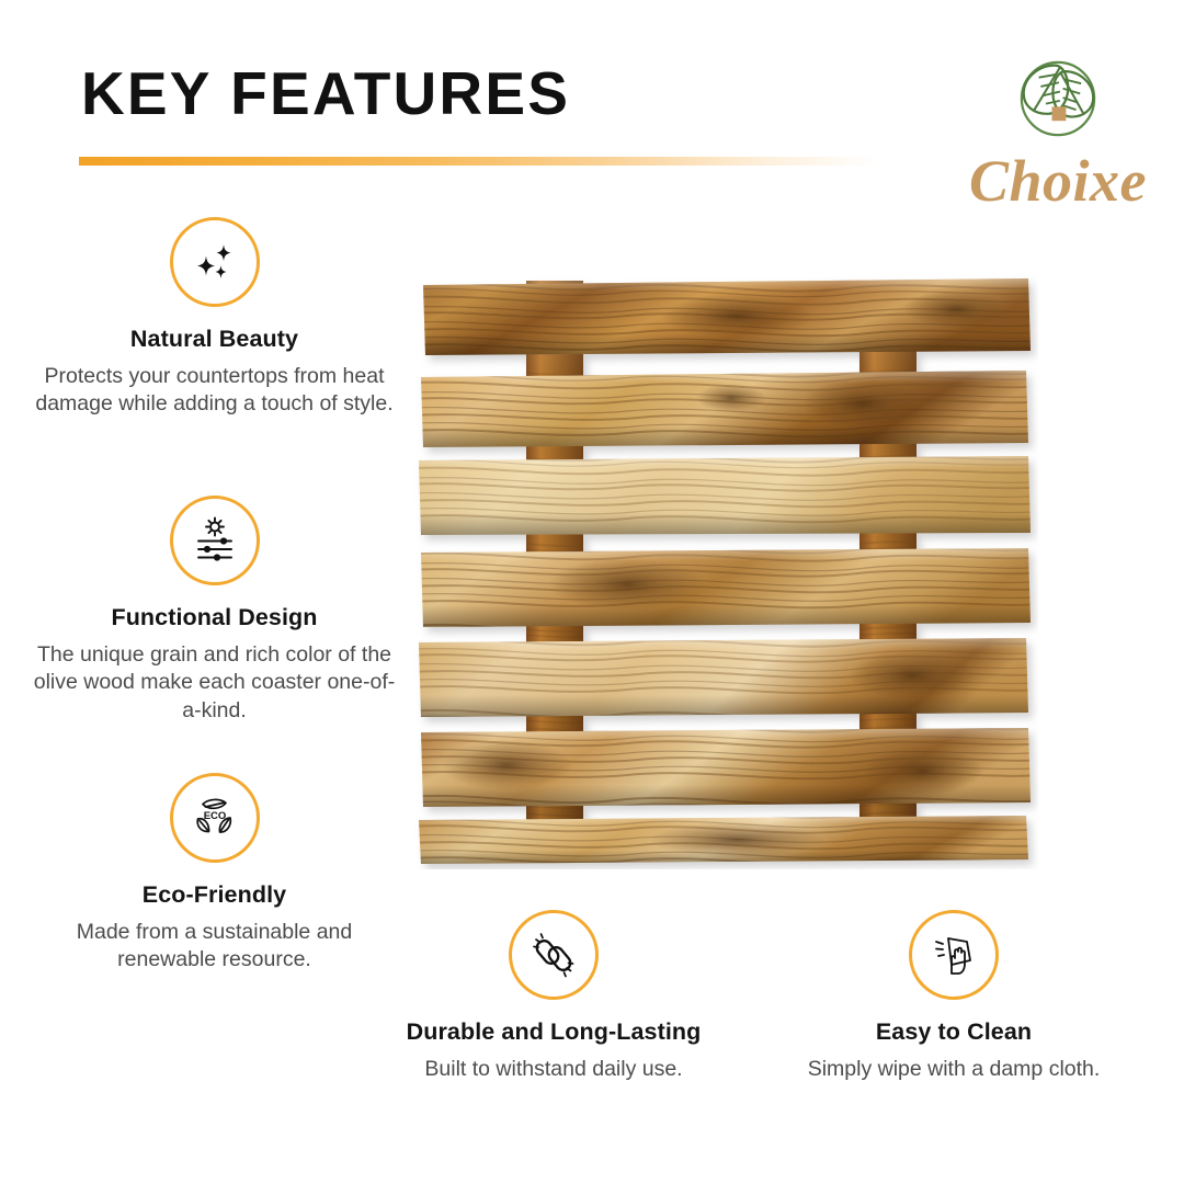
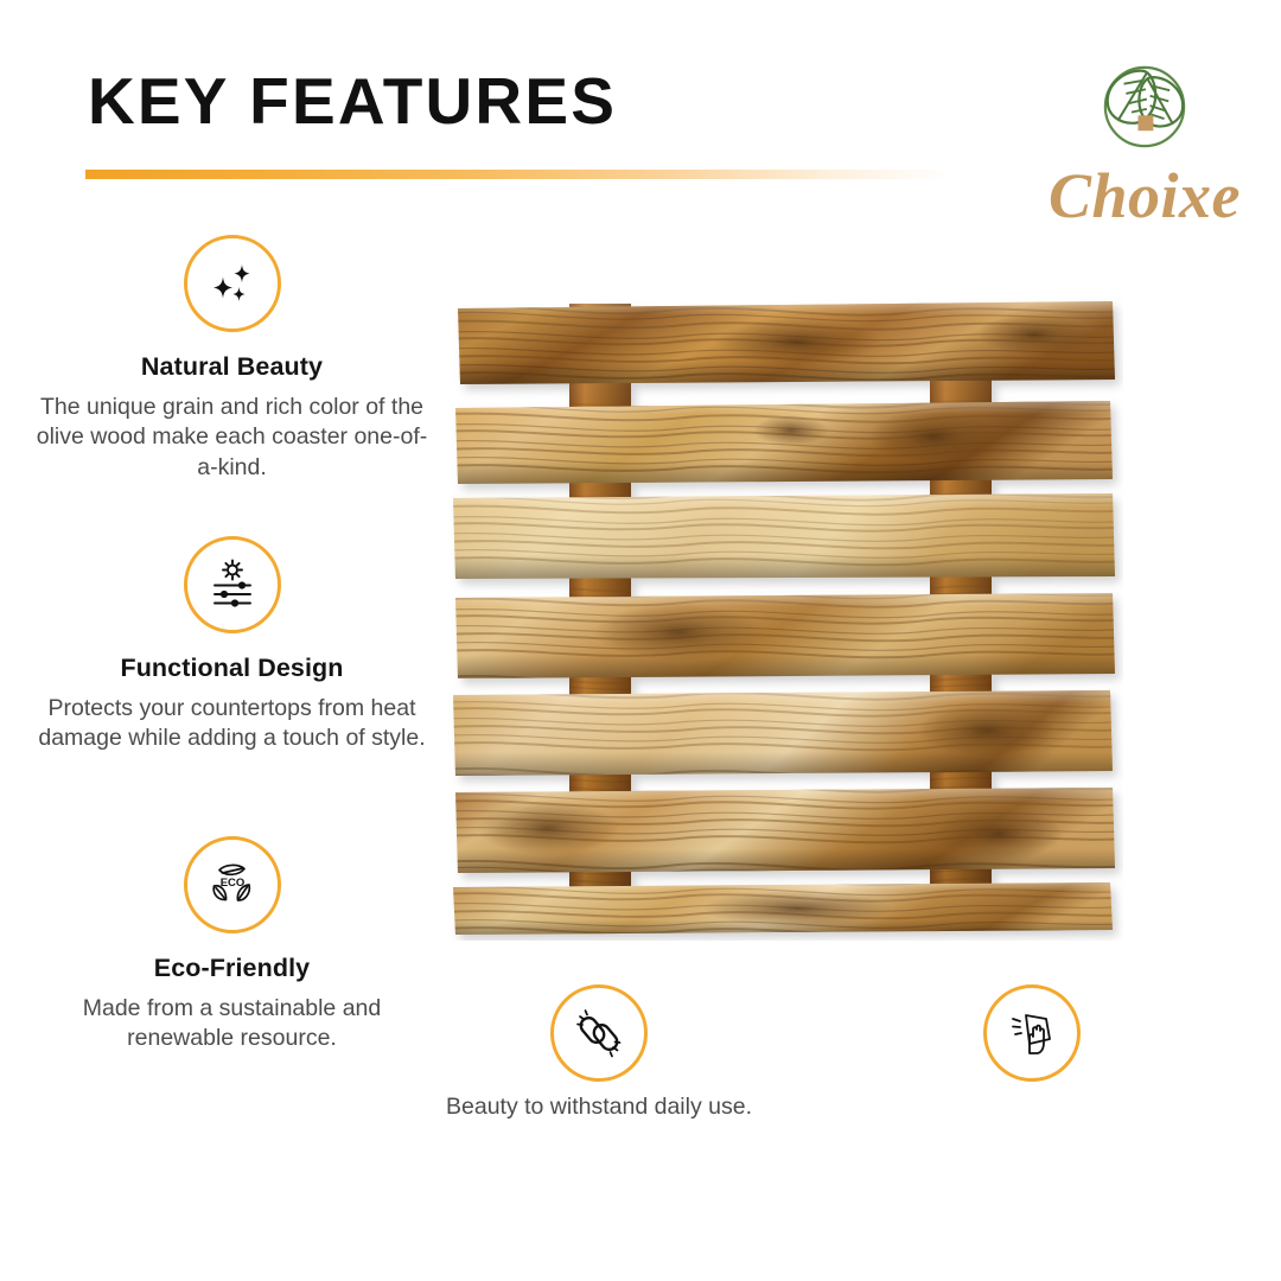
  KEY FEATURES
  Choixe
  Natural Beauty
- Protects your countertops from heat damage while adding a touch of style.
+ The unique grain and rich color of the olive wood make each coaster one-of-a-kind.
  Functional Design
- The unique grain and rich color of the olive wood make each coaster one-of-a-kind.
+ Protects your countertops from heat damage while adding a touch of style.
  ECO
  Eco-Friendly
  Made from a sustainable and renewable resource.
- Durable and Long-Lasting
- Built to withstand daily use.
+ Beauty to withstand daily use.
- Easy to Clean
- Simply wipe with a damp cloth.
